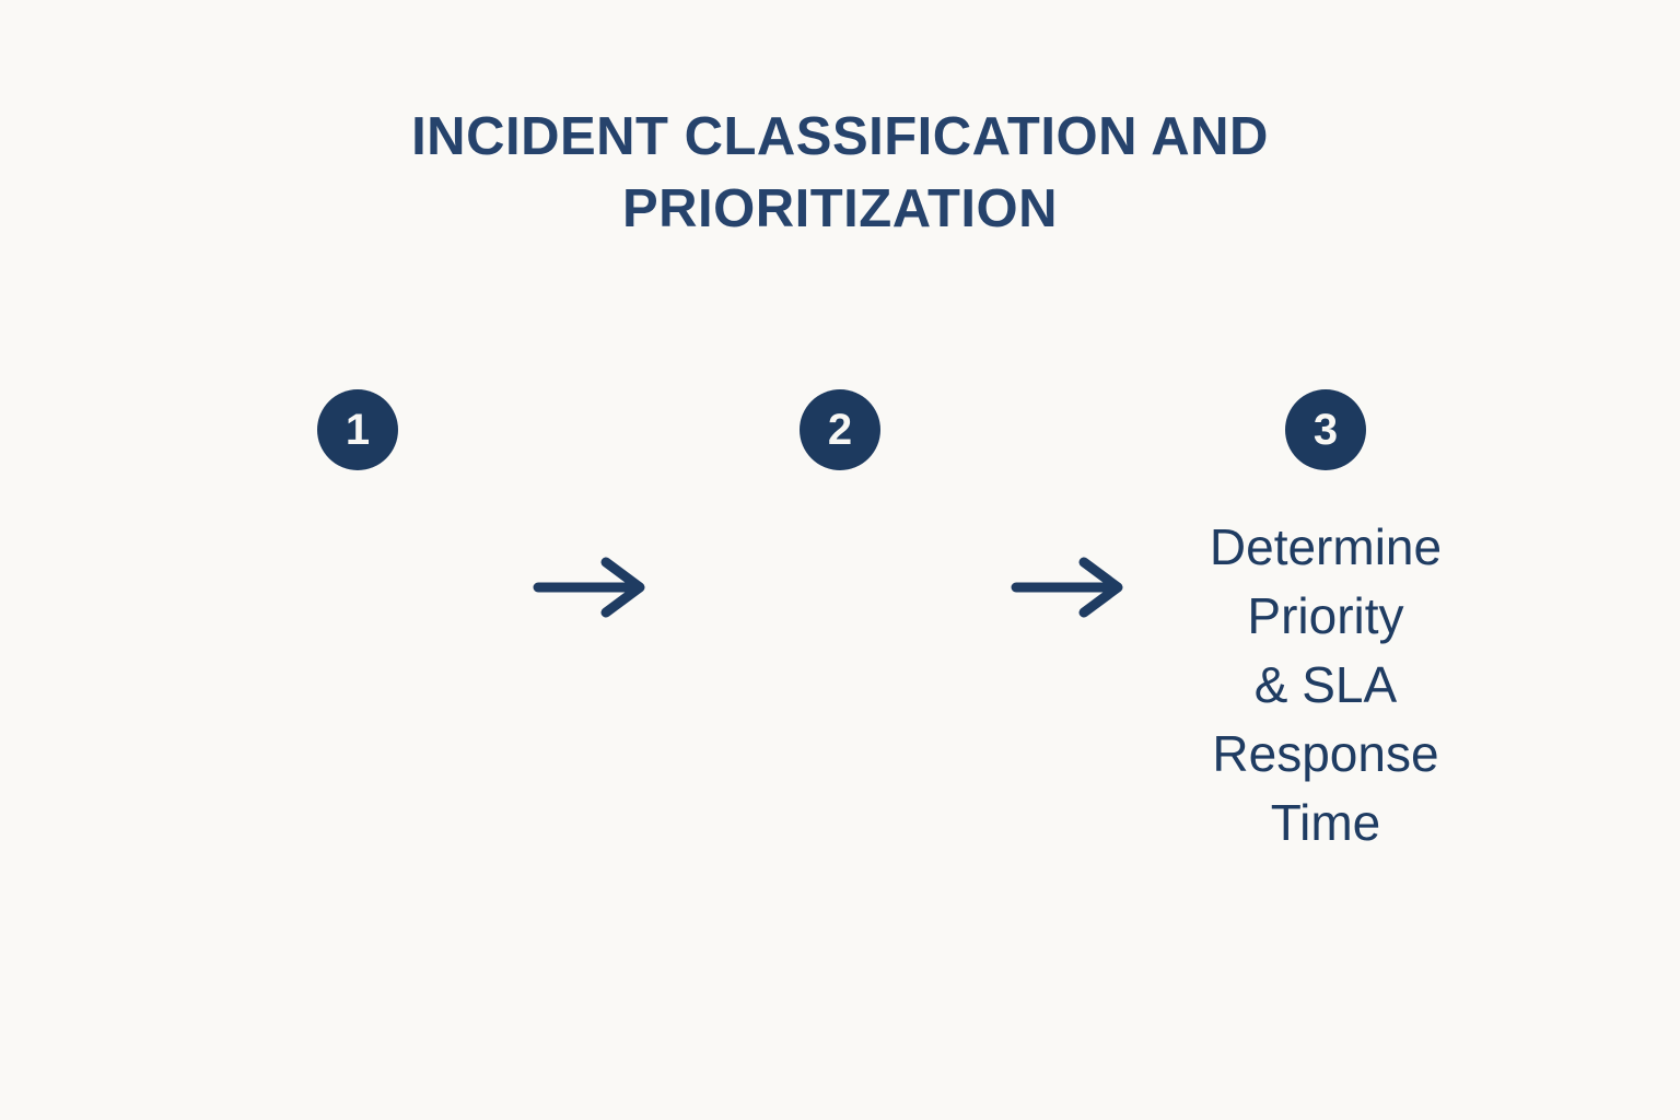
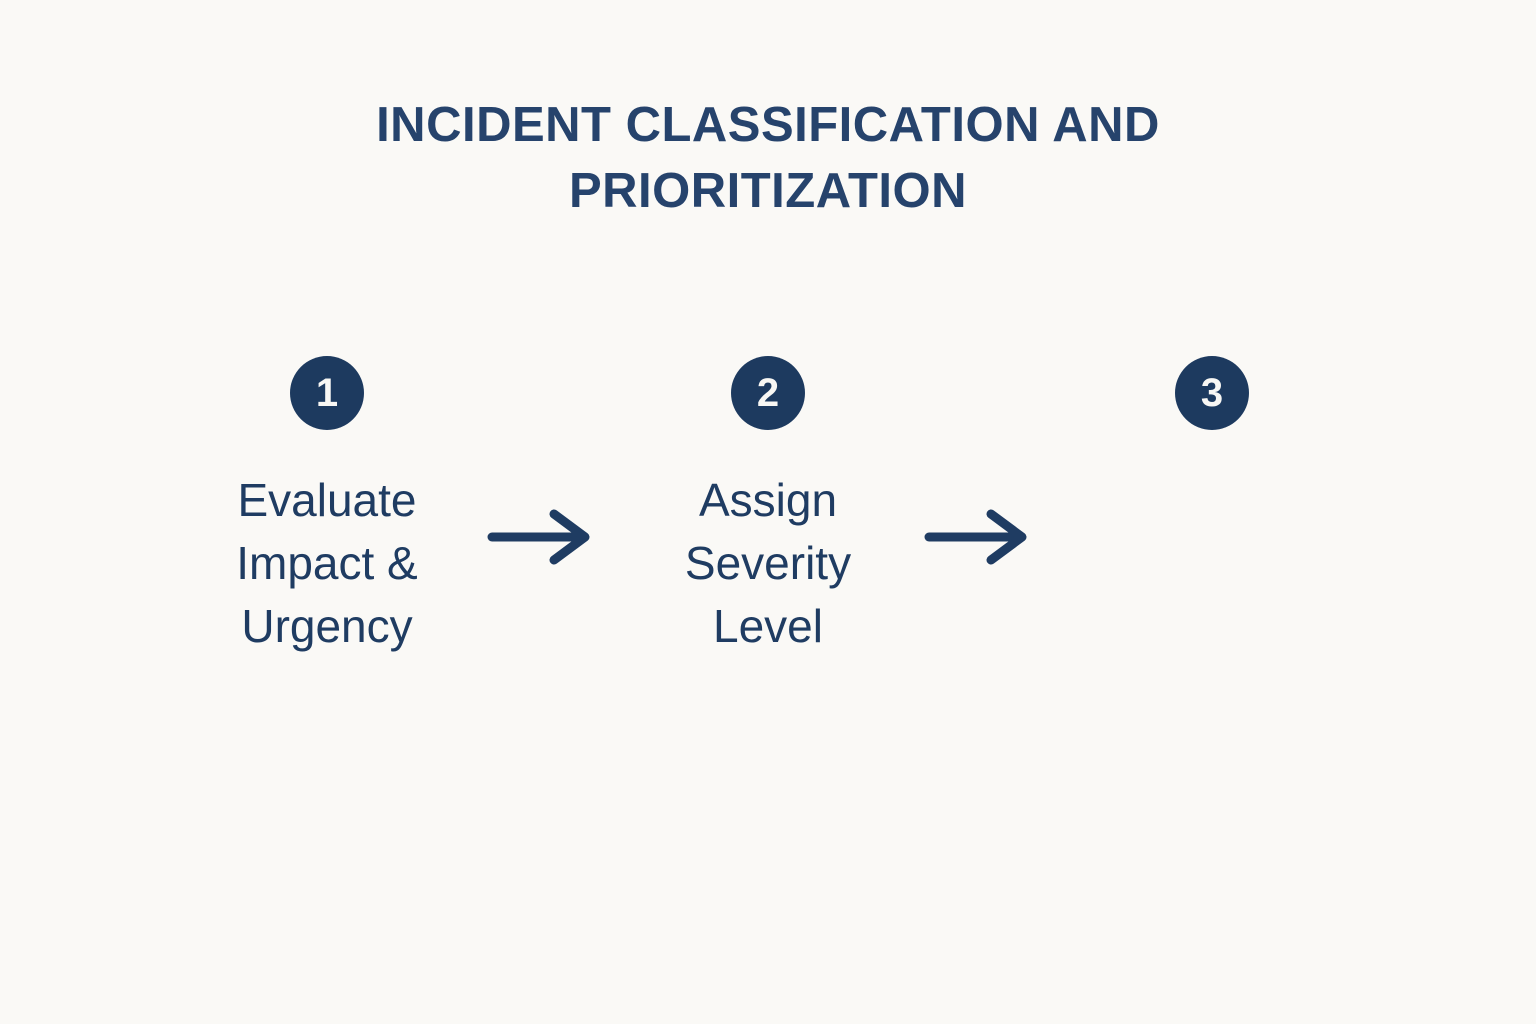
  INCIDENT CLASSIFICATION AND
  PRIORITIZATION
  1
+ Evaluate
+ Impact &
+ Urgency
  2
+ Assign
+ Severity
+ Level
  3
- Determine
- Priority
- & SLA
- Response
- Time
